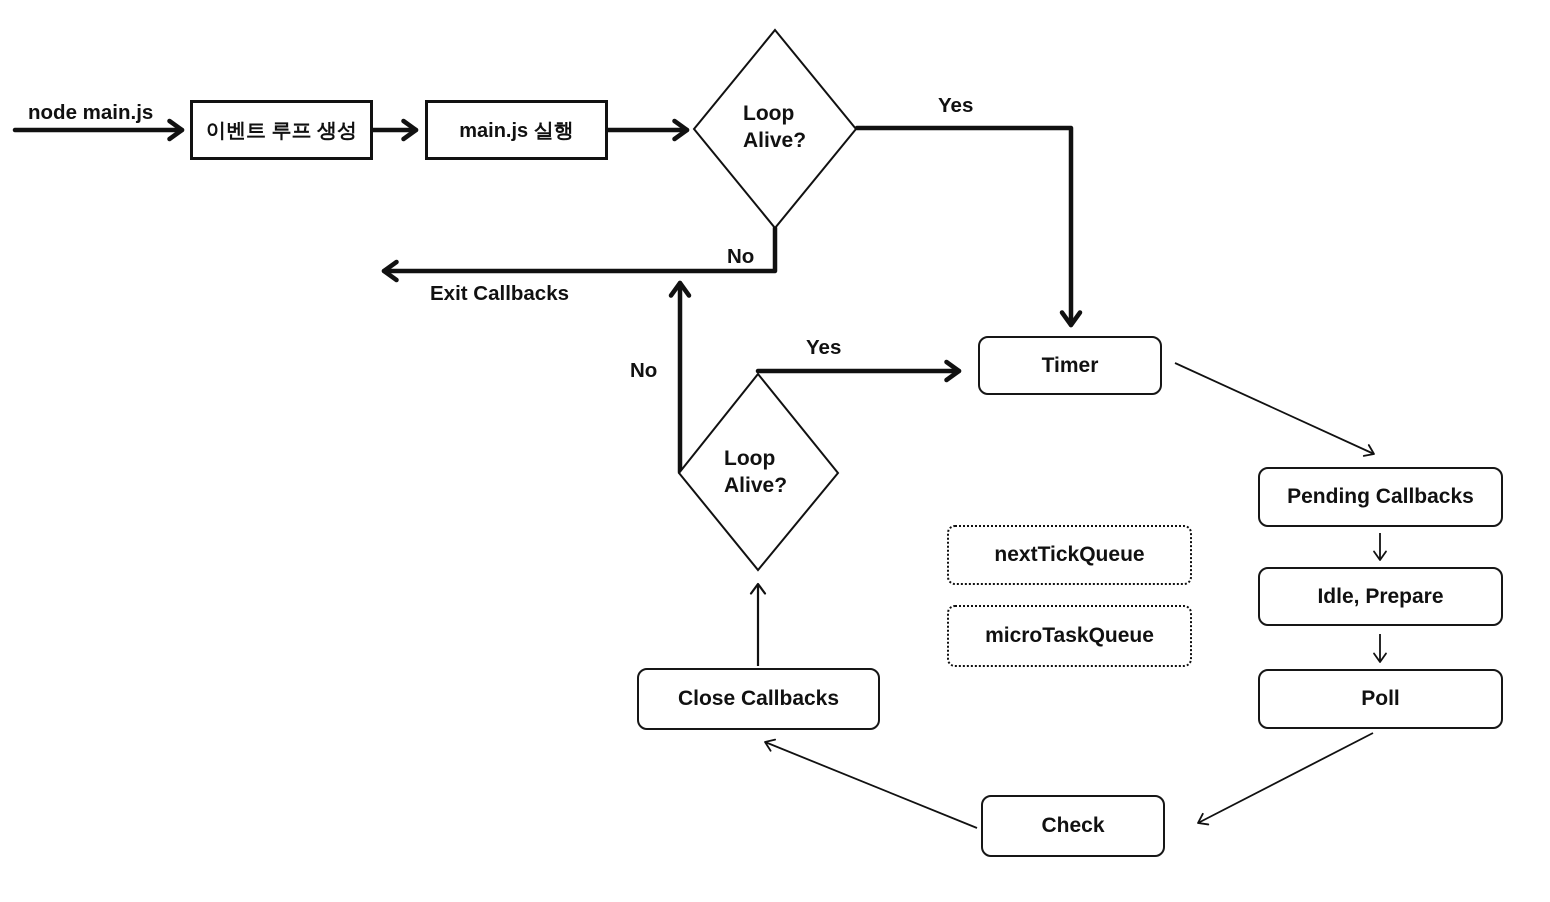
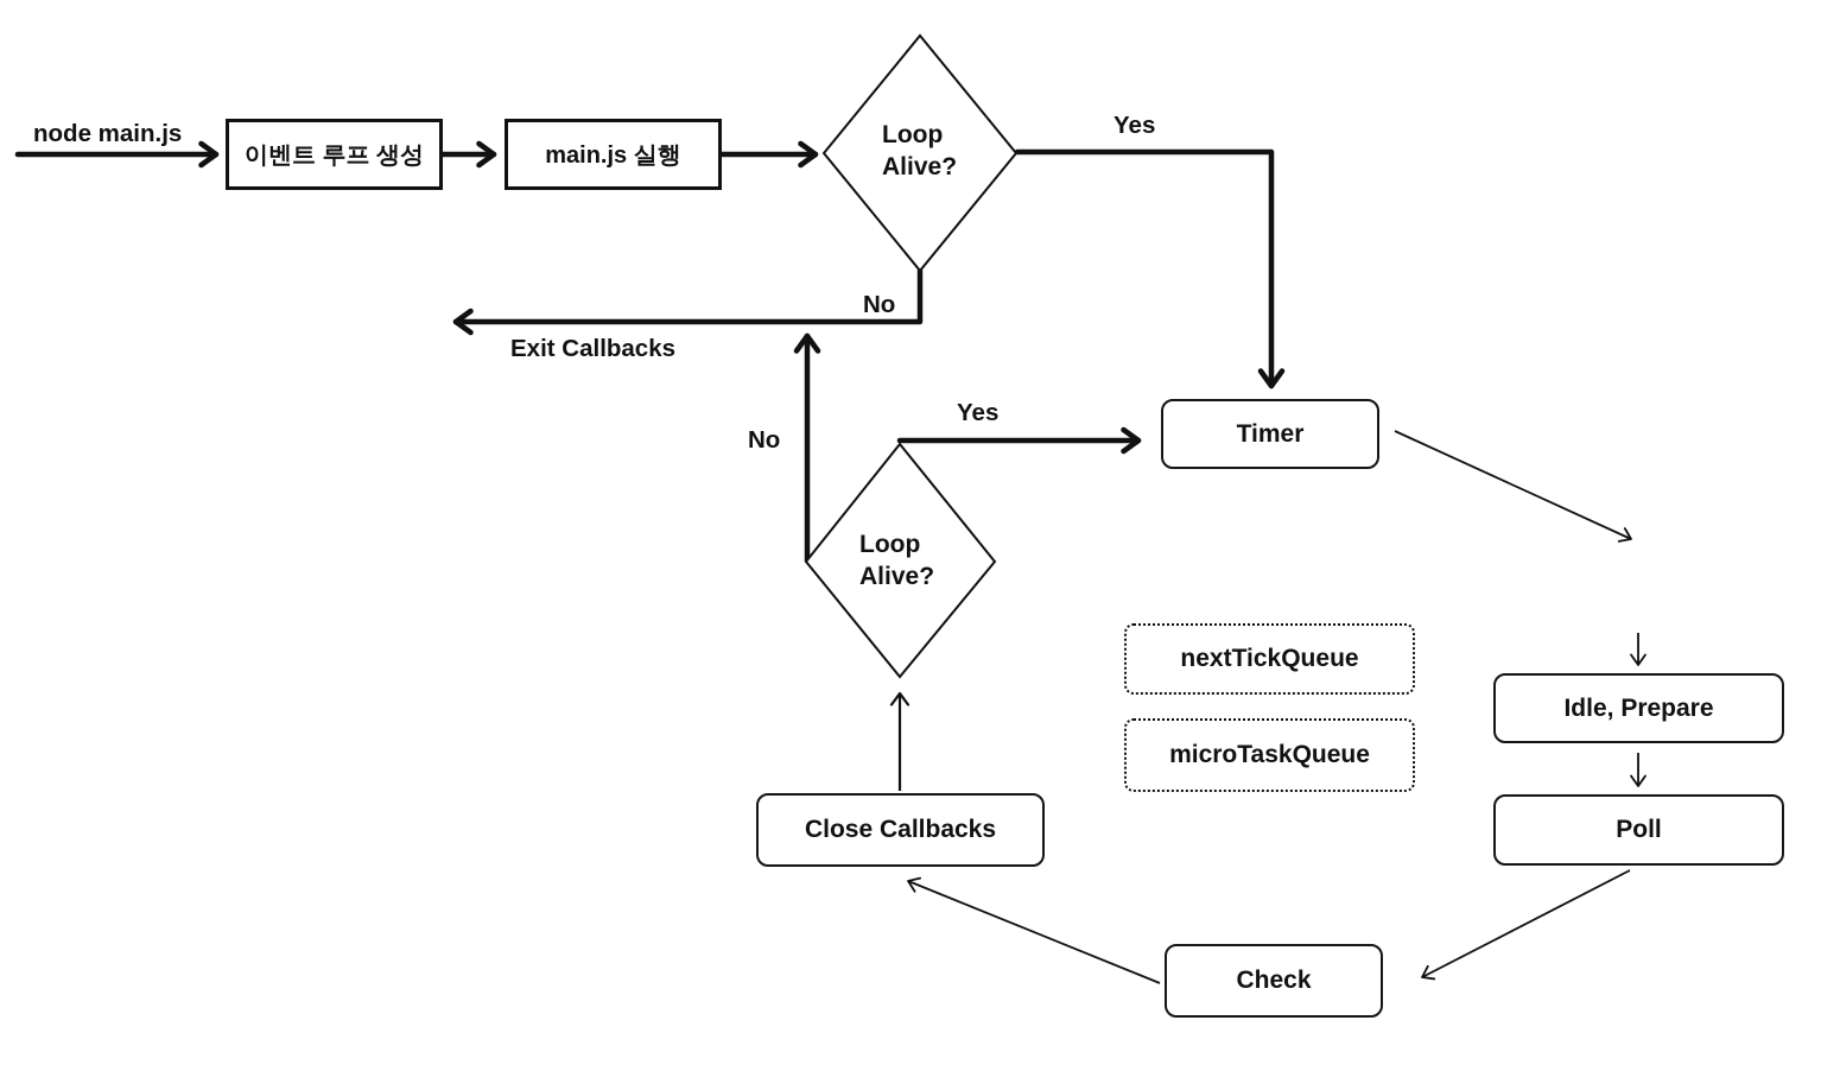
  이벤트 루프 생성
  main.js 실행
  Timer
- Pending Callbacks
  Idle, Prepare
  Poll
  Check
  Close Callbacks
  nextTickQueue
  microTaskQueue
  Loop
  Alive?
  Loop
  Alive?
  node main.js
  Yes
  No
  Exit Callbacks
  No
  Yes
